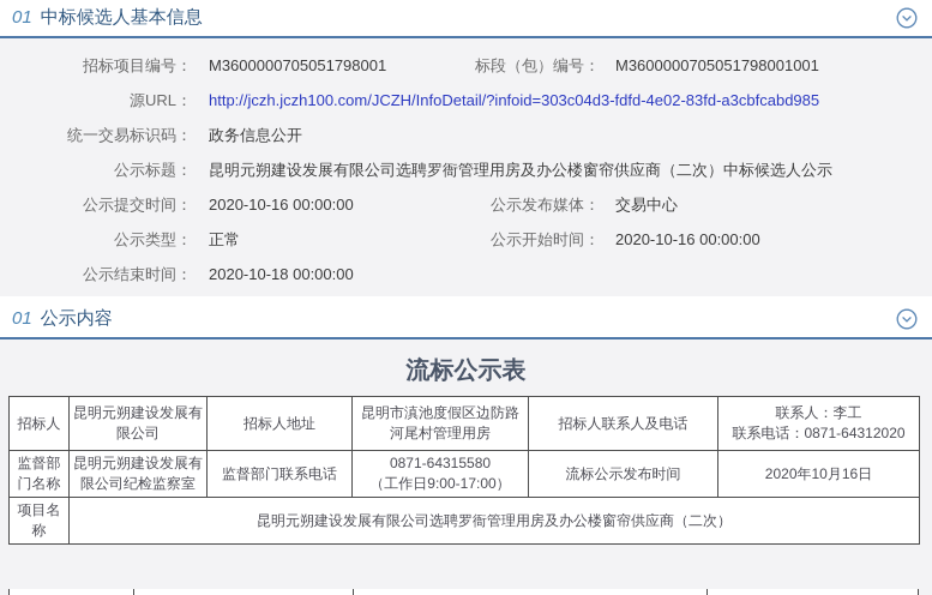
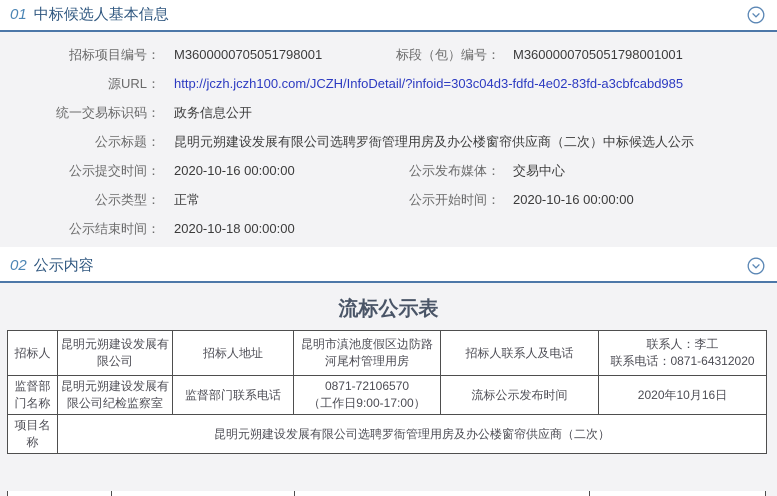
  01 中标候选人基本信息
  招标项目编号： M3600000705051798001
  标段（包）编号： M3600000705051798001001
  源URL： http://jczh.jczh100.com/JCZH/InfoDetail/?infoid=303c04d3-fdfd-4e02-83fd-a3cbfcabd985
  统一交易标识码： 政务信息公开
  公示标题： 昆明元朔建设发展有限公司选聘罗衙管理用房及办公楼窗帘供应商（二次）中标候选人公示
  公示提交时间： 2020-10-16 00:00:00
  公示发布媒体： 交易中心
  公示类型： 正常
  公示开始时间： 2020-10-16 00:00:00
  公示结束时间： 2020-10-18 00:00:00
- 01 公示内容
+ 02 公示内容
  流标公示表
  招标人	昆明元朔建设发展有限公司	招标人地址	昆明市滇池度假区边防路河尾村管理用房	招标人联系人及电话	联系人：李工 联系电话：0871-64312020
- 监督部门名称	昆明元朔建设发展有限公司纪检监察室	监督部门联系电话	0871-64315580 （工作日9:00-17:00）	流标公示发布时间	2020年10月16日
+ 监督部门名称	昆明元朔建设发展有限公司纪检监察室	监督部门联系电话	0871-72106570 （工作日9:00-17:00）	流标公示发布时间	2020年10月16日
  项目名称	昆明元朔建设发展有限公司选聘罗衙管理用房及办公楼窗帘供应商（二次）
